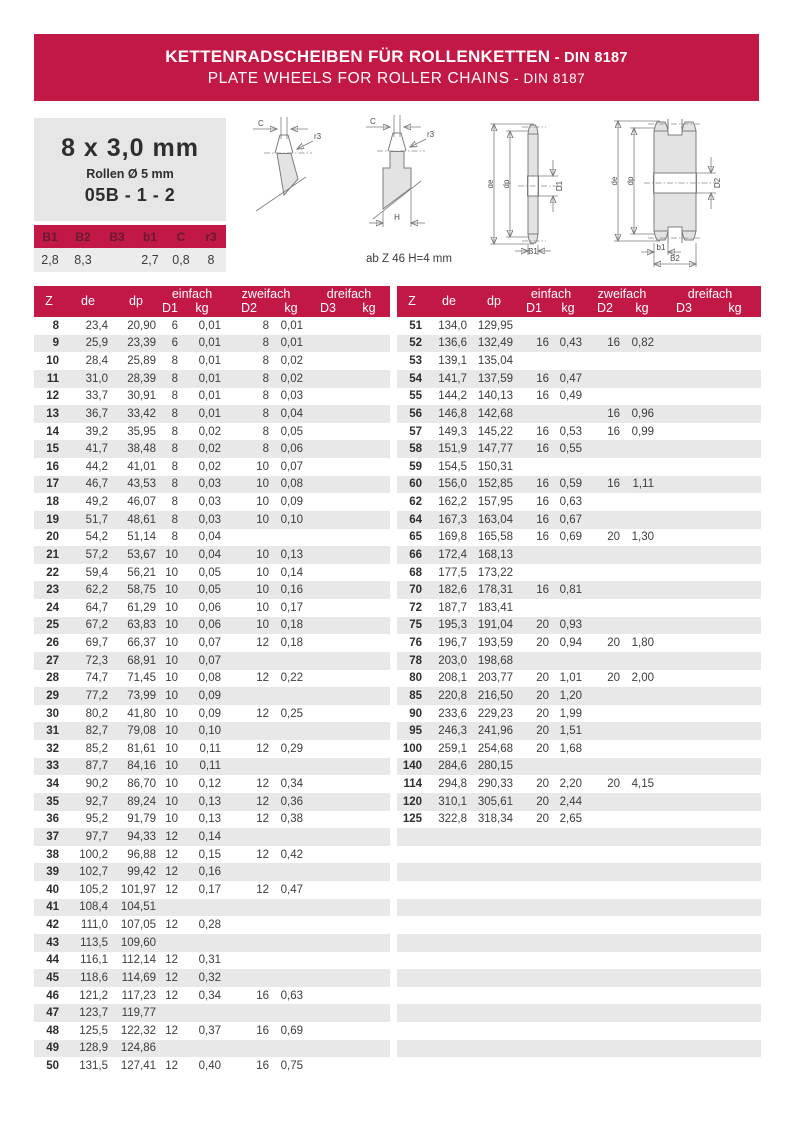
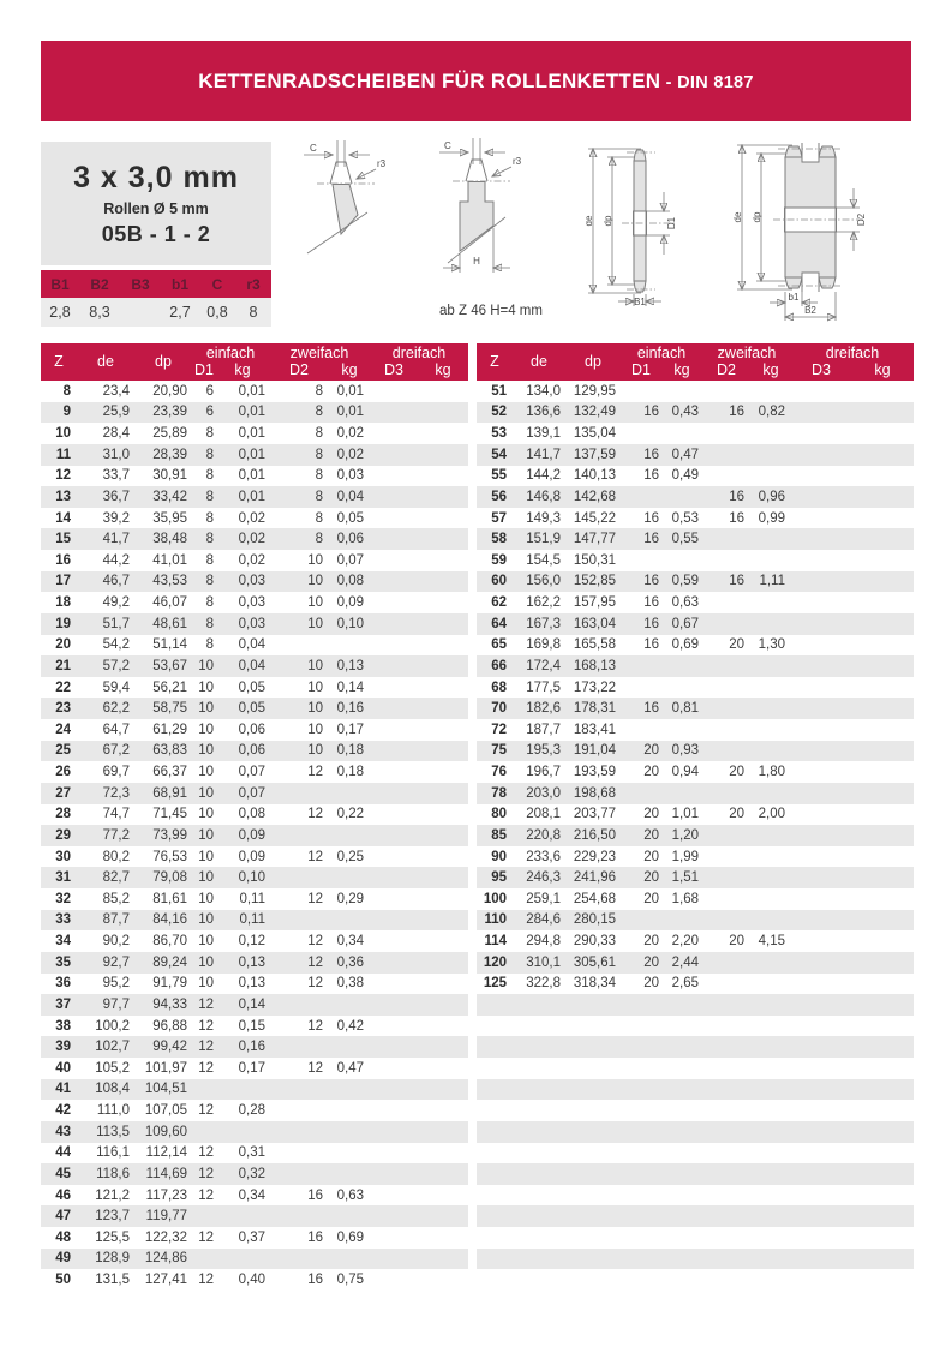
  KETTENRADSCHEIBEN FÜR ROLLENKETTEN - DIN 8187
- PLATE WHEELS FOR ROLLER CHAINS - DIN 8187
- 8 x 3,0 mm
+ 3 x 3,0 mm
  Rollen Ø 5 mm
  05B - 1 - 2
  B1
  B2
  B3
  b1
  C
  r3
  2,8
  8,3
  2,7
  0,8
  8
  C
  r3
  C
  r3
  H
  B1
  b1
  B2
  ab Z 46 H=4 mm
  Z
  de
  dp
  einfach
  D1
  kg
  zweifach
  D2
  kg
  dreifach
  D3
  kg
  8
  23,4
  20,90
  6
  0,01
  8
  0,01
  9
  25,9
  23,39
  6
  0,01
  8
  0,01
  10
  28,4
  25,89
  8
  0,01
  8
  0,02
  11
  31,0
  28,39
  8
  0,01
  8
  0,02
  12
  33,7
  30,91
  8
  0,01
  8
  0,03
  13
  36,7
  33,42
  8
  0,01
  8
  0,04
  14
  39,2
  35,95
  8
  0,02
  8
  0,05
  15
  41,7
  38,48
  8
  0,02
  8
  0,06
  16
  44,2
  41,01
  8
  0,02
  10
  0,07
  17
  46,7
  43,53
  8
  0,03
  10
  0,08
  18
  49,2
  46,07
  8
  0,03
  10
  0,09
  19
  51,7
  48,61
  8
  0,03
  10
  0,10
  20
  54,2
  51,14
  8
  0,04
  21
  57,2
  53,67
  10
  0,04
  10
  0,13
  22
  59,4
  56,21
  10
  0,05
  10
  0,14
  23
  62,2
  58,75
  10
  0,05
  10
  0,16
  24
  64,7
  61,29
  10
  0,06
  10
  0,17
  25
  67,2
  63,83
  10
  0,06
  10
  0,18
  26
  69,7
  66,37
  10
  0,07
  12
  0,18
  27
  72,3
  68,91
  10
  0,07
  28
  74,7
  71,45
  10
  0,08
  12
  0,22
  29
  77,2
  73,99
  10
  0,09
  30
  80,2
- 41,80
+ 76,53
  10
  0,09
  12
  0,25
  31
  82,7
  79,08
  10
  0,10
  32
  85,2
  81,61
  10
  0,11
  12
  0,29
  33
  87,7
  84,16
  10
  0,11
  34
  90,2
  86,70
  10
  0,12
  12
  0,34
  35
  92,7
  89,24
  10
  0,13
  12
  0,36
  36
  95,2
  91,79
  10
  0,13
  12
  0,38
  37
  97,7
  94,33
  12
  0,14
  38
  100,2
  96,88
  12
  0,15
  12
  0,42
  39
  102,7
  99,42
  12
  0,16
  40
  105,2
  101,97
  12
  0,17
  12
  0,47
  41
  108,4
  104,51
  42
  111,0
  107,05
  12
  0,28
  43
  113,5
  109,60
  44
  116,1
  112,14
  12
  0,31
  45
  118,6
  114,69
  12
  0,32
  46
  121,2
  117,23
  12
  0,34
  16
  0,63
  47
  123,7
  119,77
  48
  125,5
  122,32
  12
  0,37
  16
  0,69
  49
  128,9
  124,86
  50
  131,5
  127,41
  12
  0,40
  16
  0,75
  Z
  de
  dp
  einfach
  D1
  kg
  zweifach
  D2
  kg
  dreifach
  D3
  kg
  51
  134,0
  129,95
  52
  136,6
  132,49
  16
  0,43
  16
  0,82
  53
  139,1
  135,04
  54
  141,7
  137,59
  16
  0,47
  55
  144,2
  140,13
  16
  0,49
  56
  146,8
  142,68
  16
  0,96
  57
  149,3
  145,22
  16
  0,53
  16
  0,99
  58
  151,9
  147,77
  16
  0,55
  59
  154,5
  150,31
  60
  156,0
  152,85
  16
  0,59
  16
  1,11
  62
  162,2
  157,95
  16
  0,63
  64
  167,3
  163,04
  16
  0,67
  65
  169,8
  165,58
  16
  0,69
  20
  1,30
  66
  172,4
  168,13
  68
  177,5
  173,22
  70
  182,6
  178,31
  16
  0,81
  72
  187,7
  183,41
  75
  195,3
  191,04
  20
  0,93
  76
  196,7
  193,59
  20
  0,94
  20
  1,80
  78
  203,0
  198,68
  80
  208,1
  203,77
  20
  1,01
  20
  2,00
  85
  220,8
  216,50
  20
  1,20
  90
  233,6
  229,23
  20
  1,99
  95
  246,3
  241,96
  20
  1,51
  100
  259,1
  254,68
  20
  1,68
- 140
+ 110
  284,6
  280,15
  114
  294,8
  290,33
  20
  2,20
  20
  4,15
  120
  310,1
  305,61
  20
  2,44
  125
  322,8
  318,34
  20
  2,65
